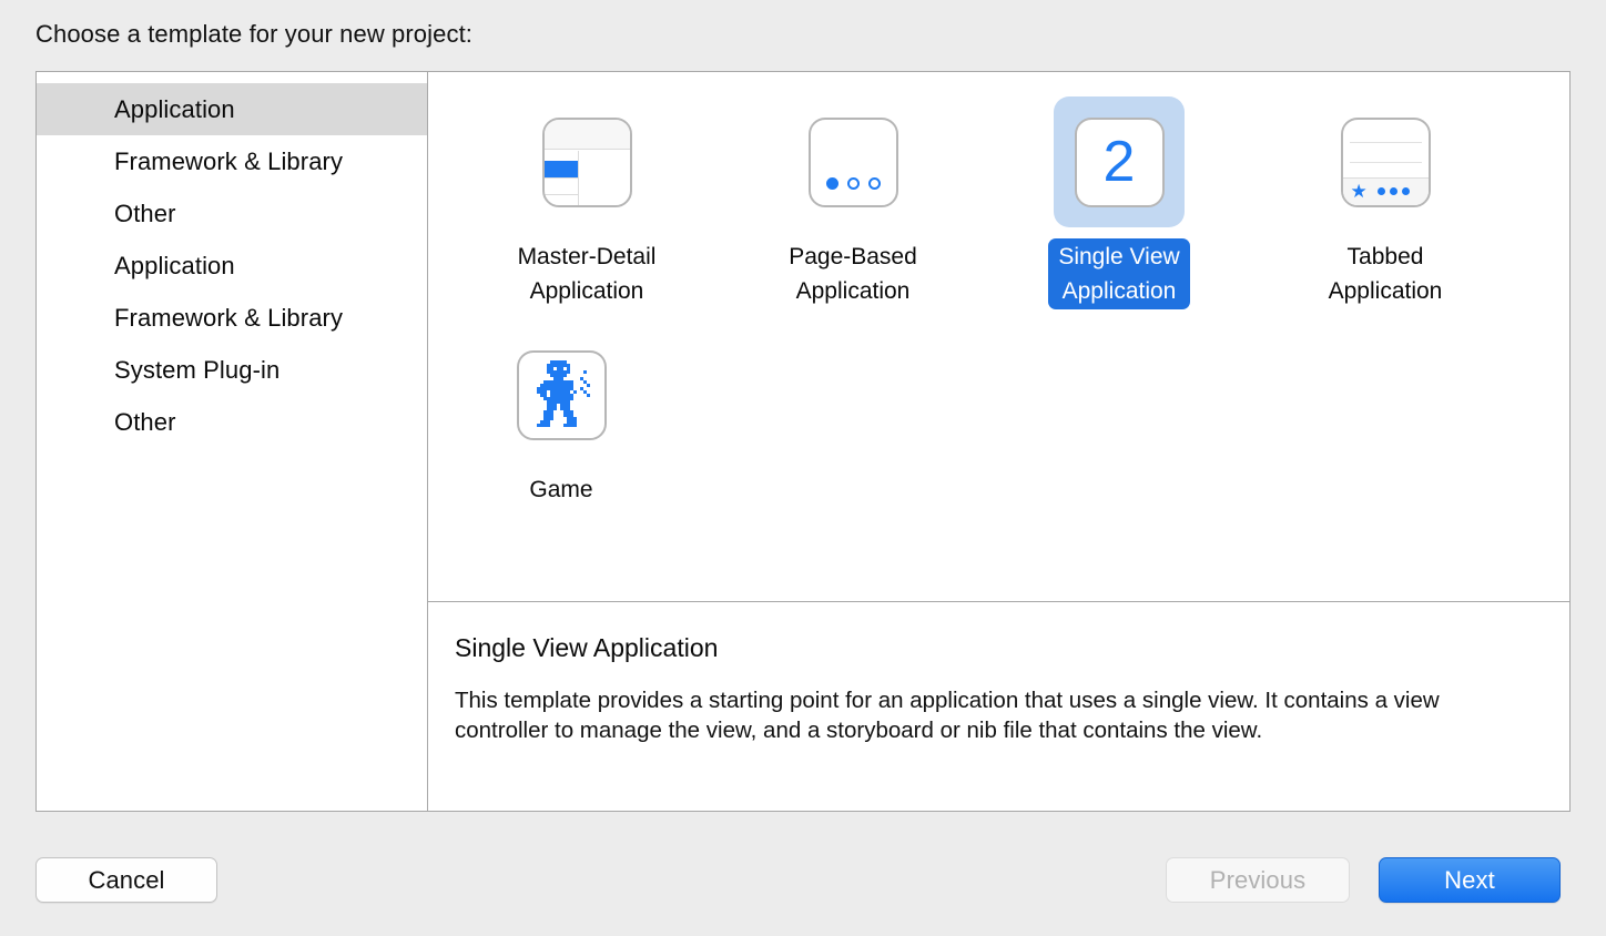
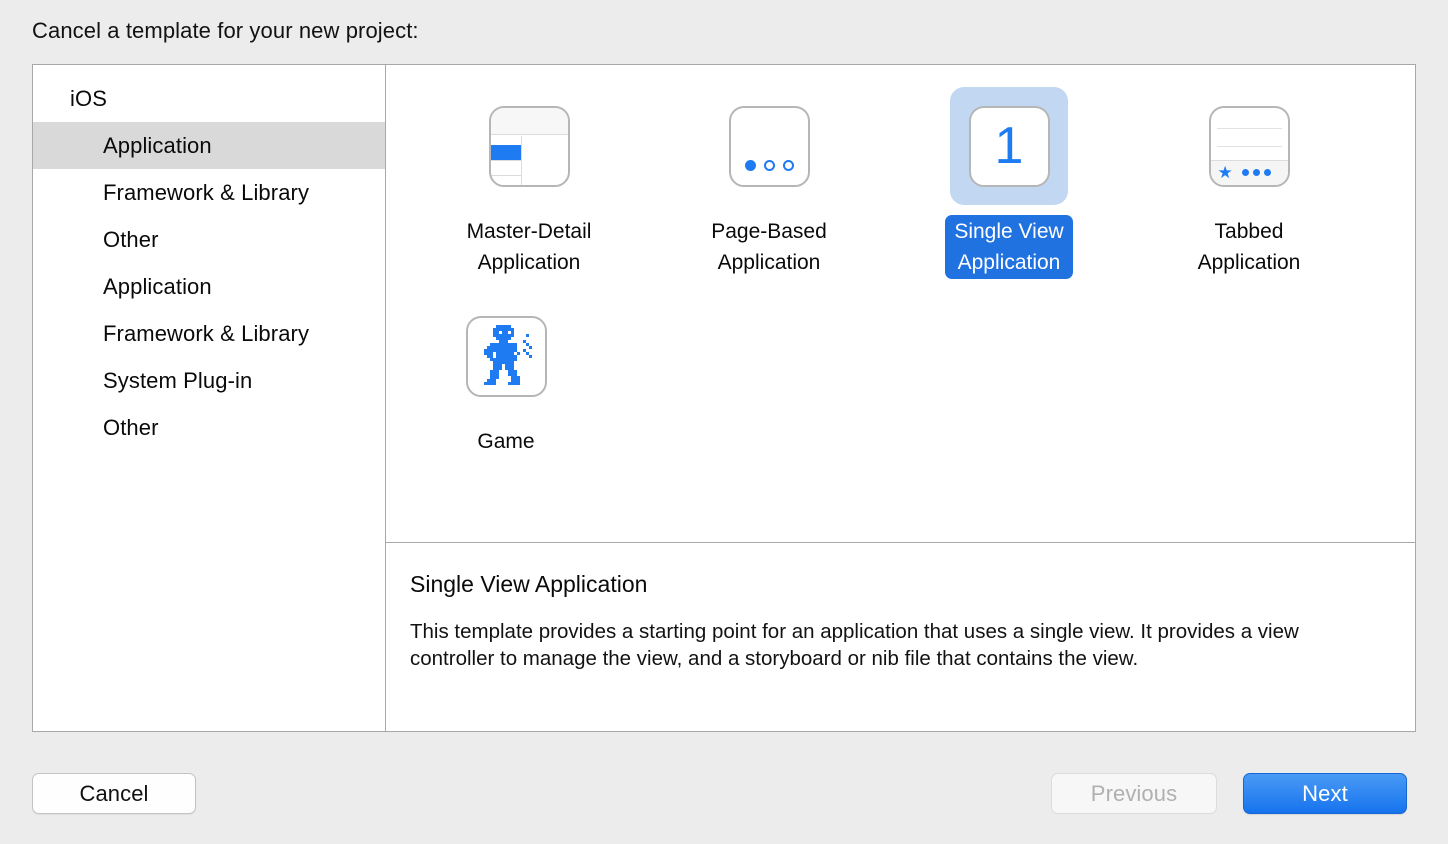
- Choose a template for your new project:
+ Cancel a template for your new project:
+ iOS
  Application
  Framework & Library
  Other
  Application
  Framework & Library
  System Plug-in
  Other
  Master-Detail
  Application
  Page-Based
  Application
- 2
+ 1
  Single View
  Application
  ★
  Tabbed
  Application
  Game
  Single View Application
- This template provides a starting point for an application that uses a single view. It contains a view controller to manage the view, and a storyboard or nib file that contains the view.
+ This template provides a starting point for an application that uses a single view. It provides a view controller to manage the view, and a storyboard or nib file that contains the view.
  Cancel
  Previous
  Next
